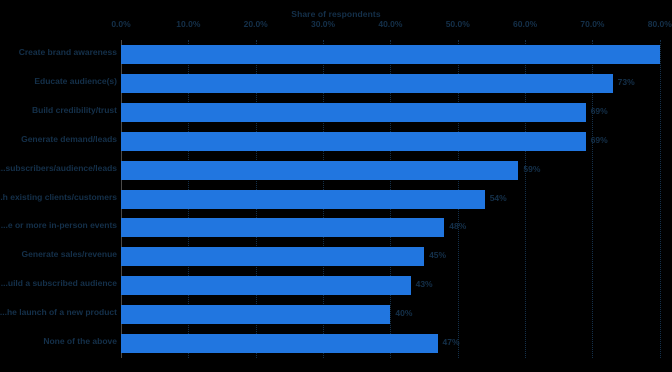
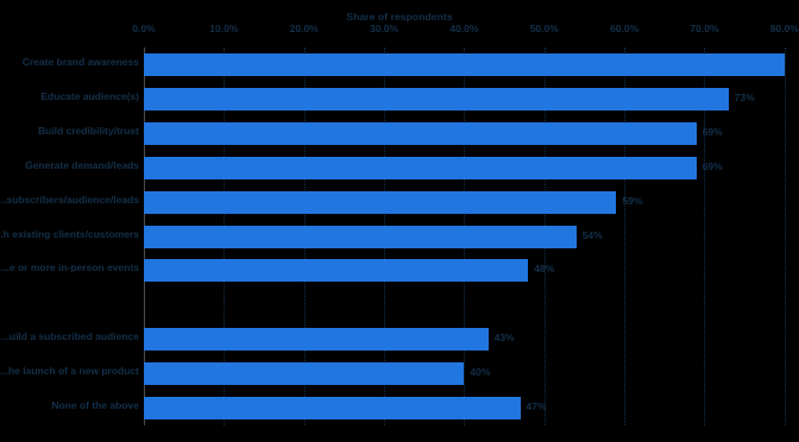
  Share of respondents
  0.0%
  10.0%
  20.0%
  30.0%
  40.0%
  50.0%
  60.0%
  70.0%
  80.0%
  Create brand awareness
  73%
  Educate audience(s)
  69%
  Build credibility/trust
  69%
  Generate demand/leads
  59%
  ..subscribers/audience/leads
  54%
  .h existing clients/customers
  48%
  ...e or more in-person events
- 45%
- Generate sales/revenue
  43%
  ...uild a subscribed audience
  40%
  ...he launch of a new product
  47%
  None of the above
